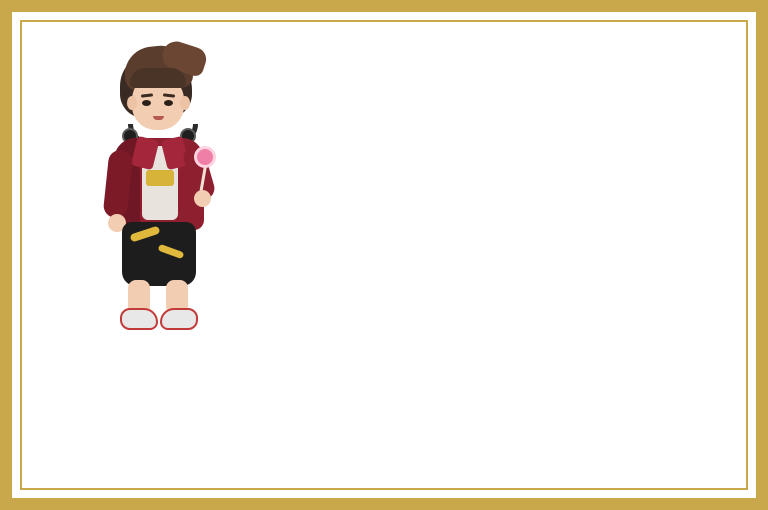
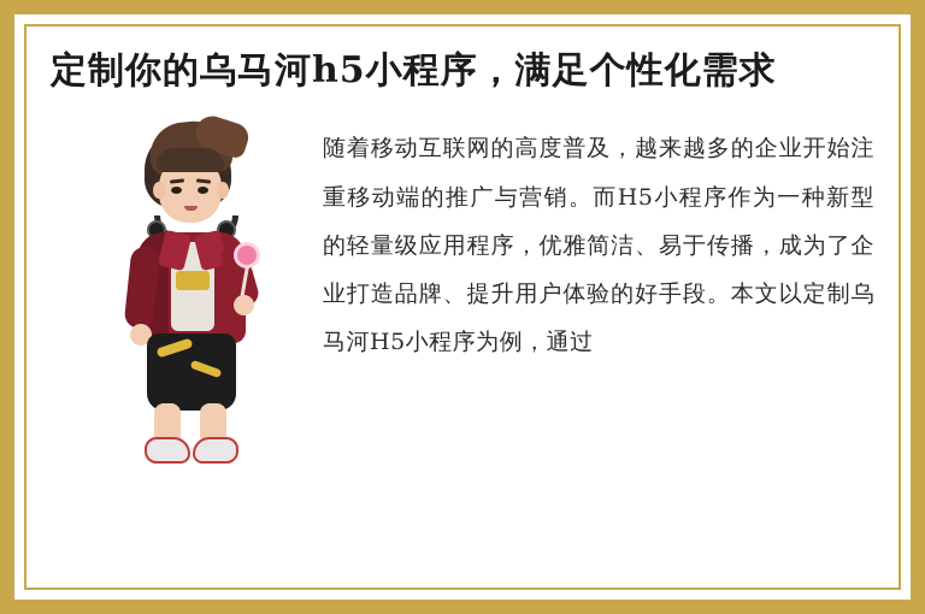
+ 定制你的乌马河h5小程序，满足个性化需求
+ 随着移动互联网的高度普及，越来越多的企业开始注重移动端的推广与营销。而H5小程序作为一种新型的轻量级应用程序，优雅简洁、易于传播，成为了企业打造品牌、提升用户体验的好手段。本文以定制乌马河H5小程序为例，通过
